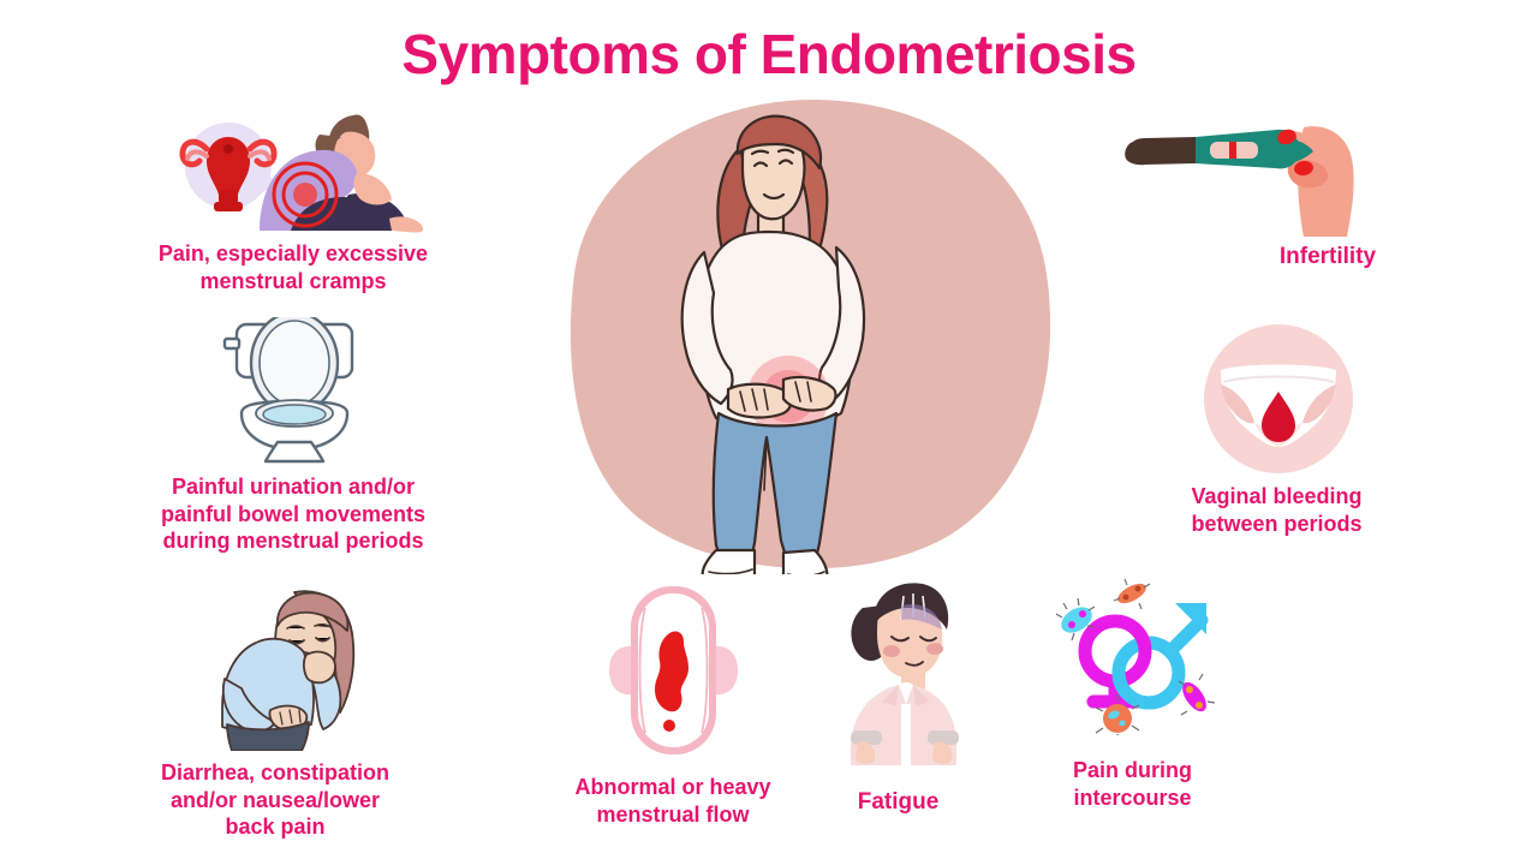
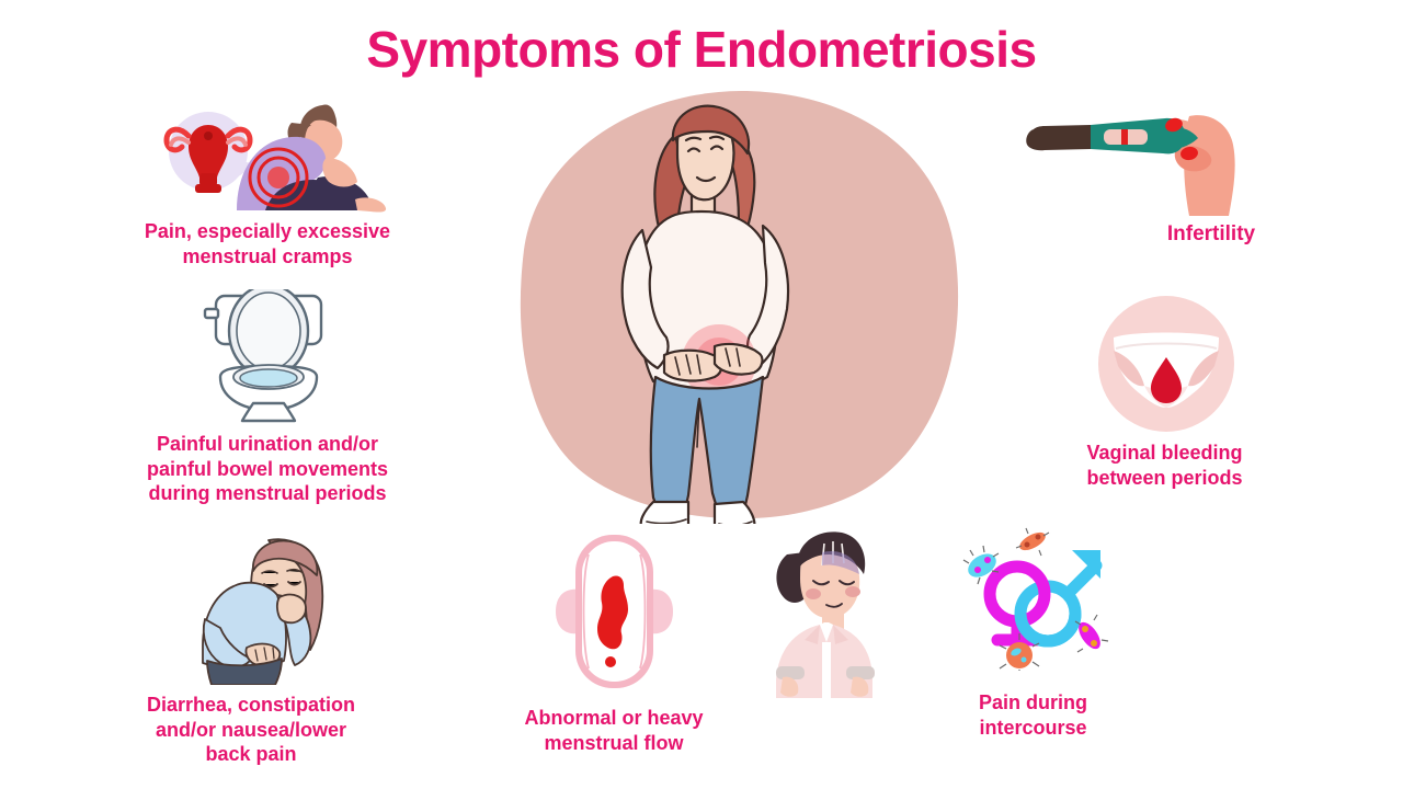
  Symptoms of Endometriosis
  Pain, especially excessive
  menstrual cramps
  Painful urination and/or
  painful bowel movements
  during menstrual periods
  Diarrhea, constipation
  and/or nausea/lower
  back pain
  Abnormal or heavy
  menstrual flow
- Fatigue
  Pain during
  intercourse
  Vaginal bleeding
  between periods
  Infertility
